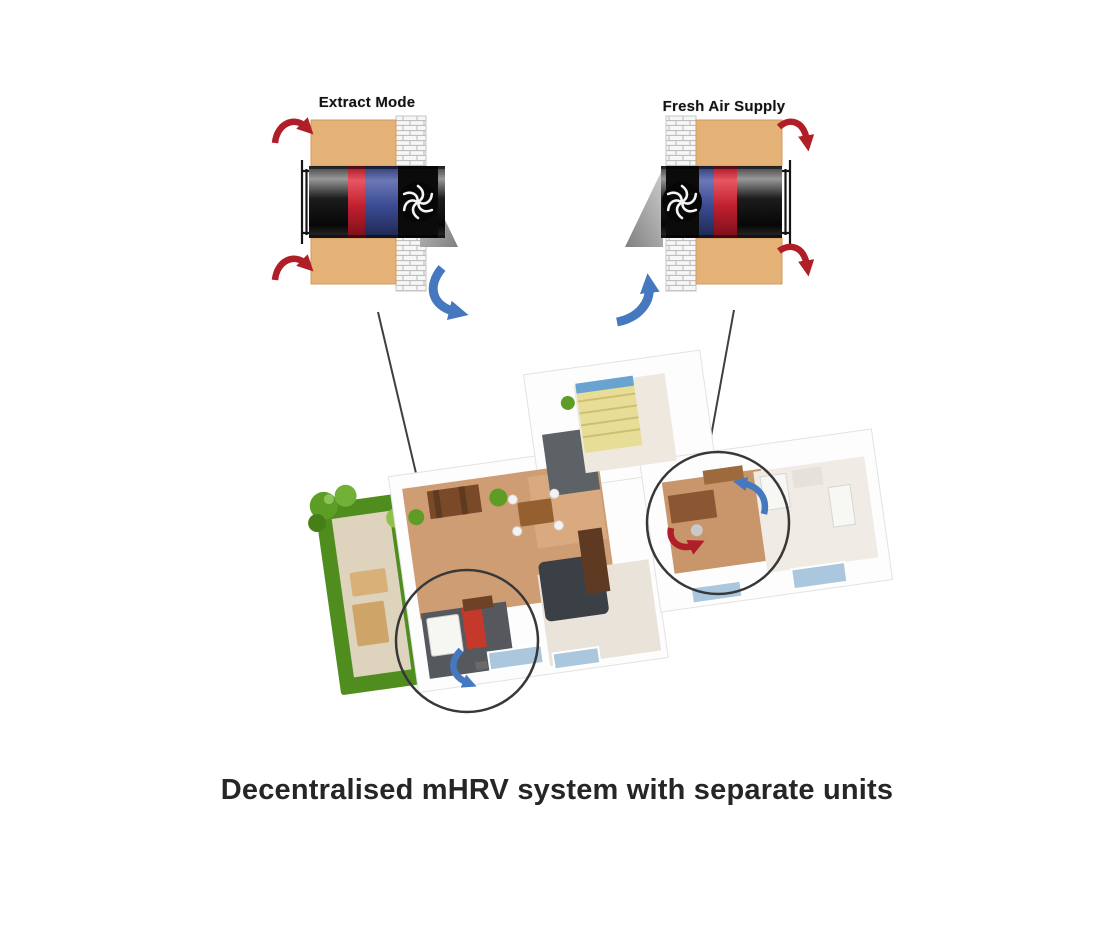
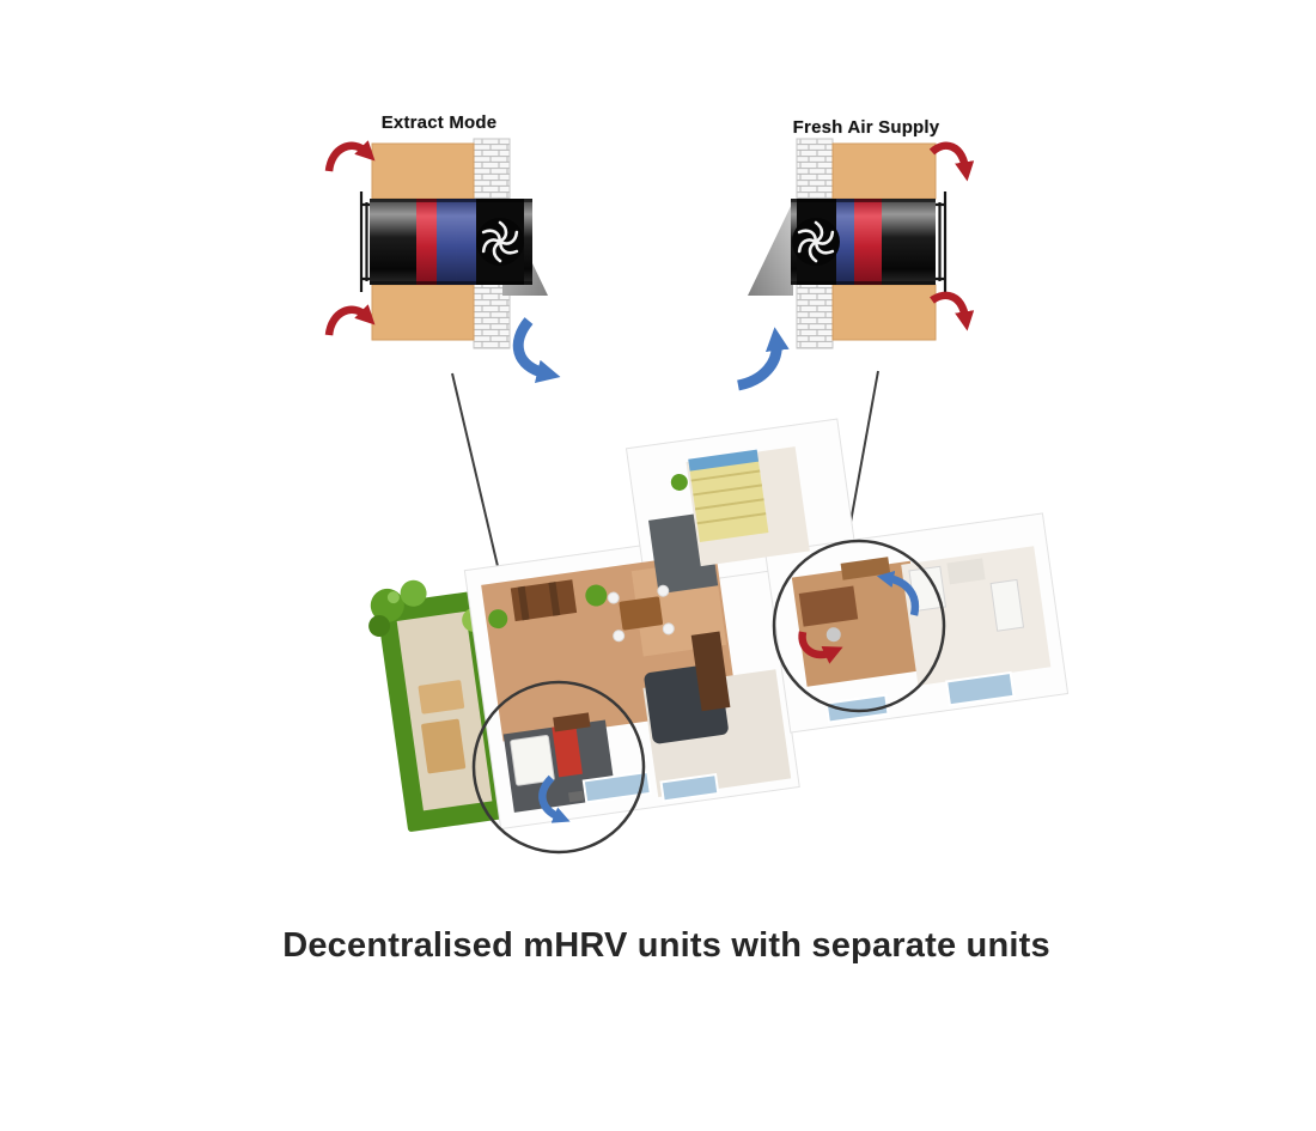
  Extract Mode
  Fresh Air Supply
- Decentralised mHRV system with separate units
+ Decentralised mHRV units with separate units
